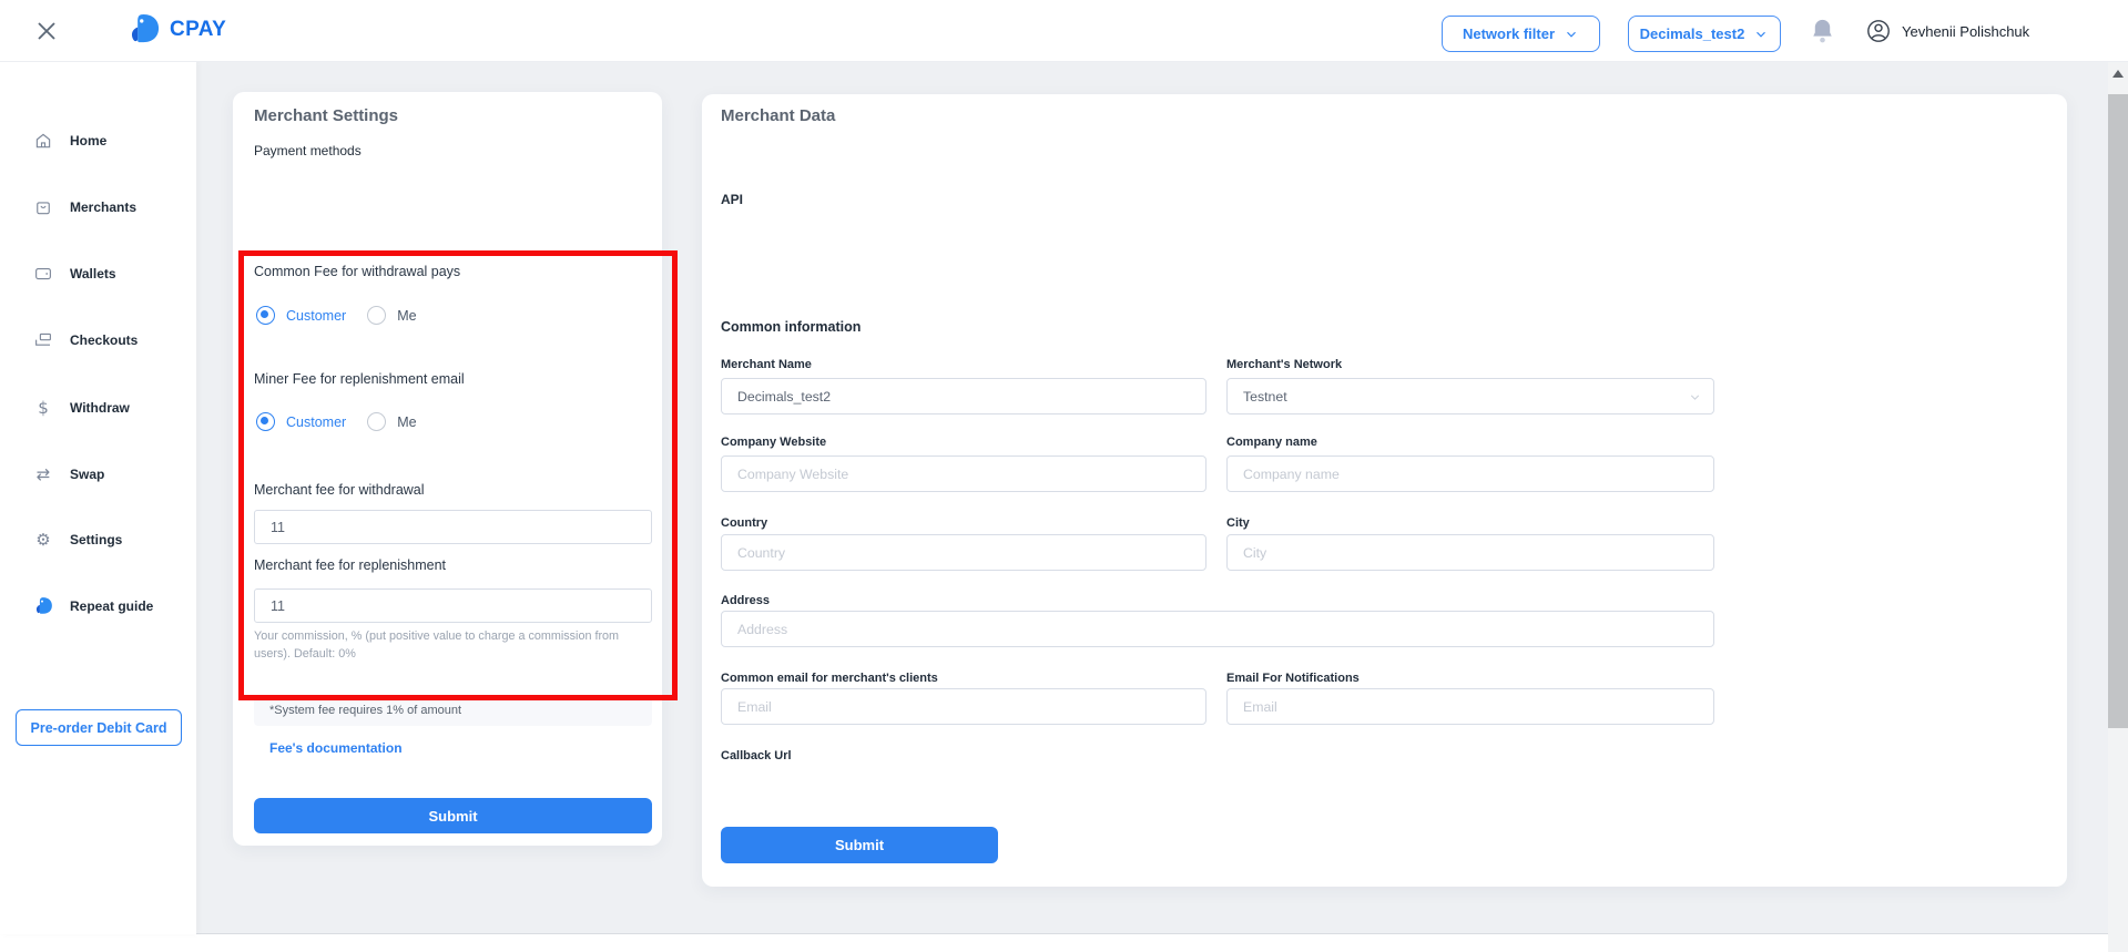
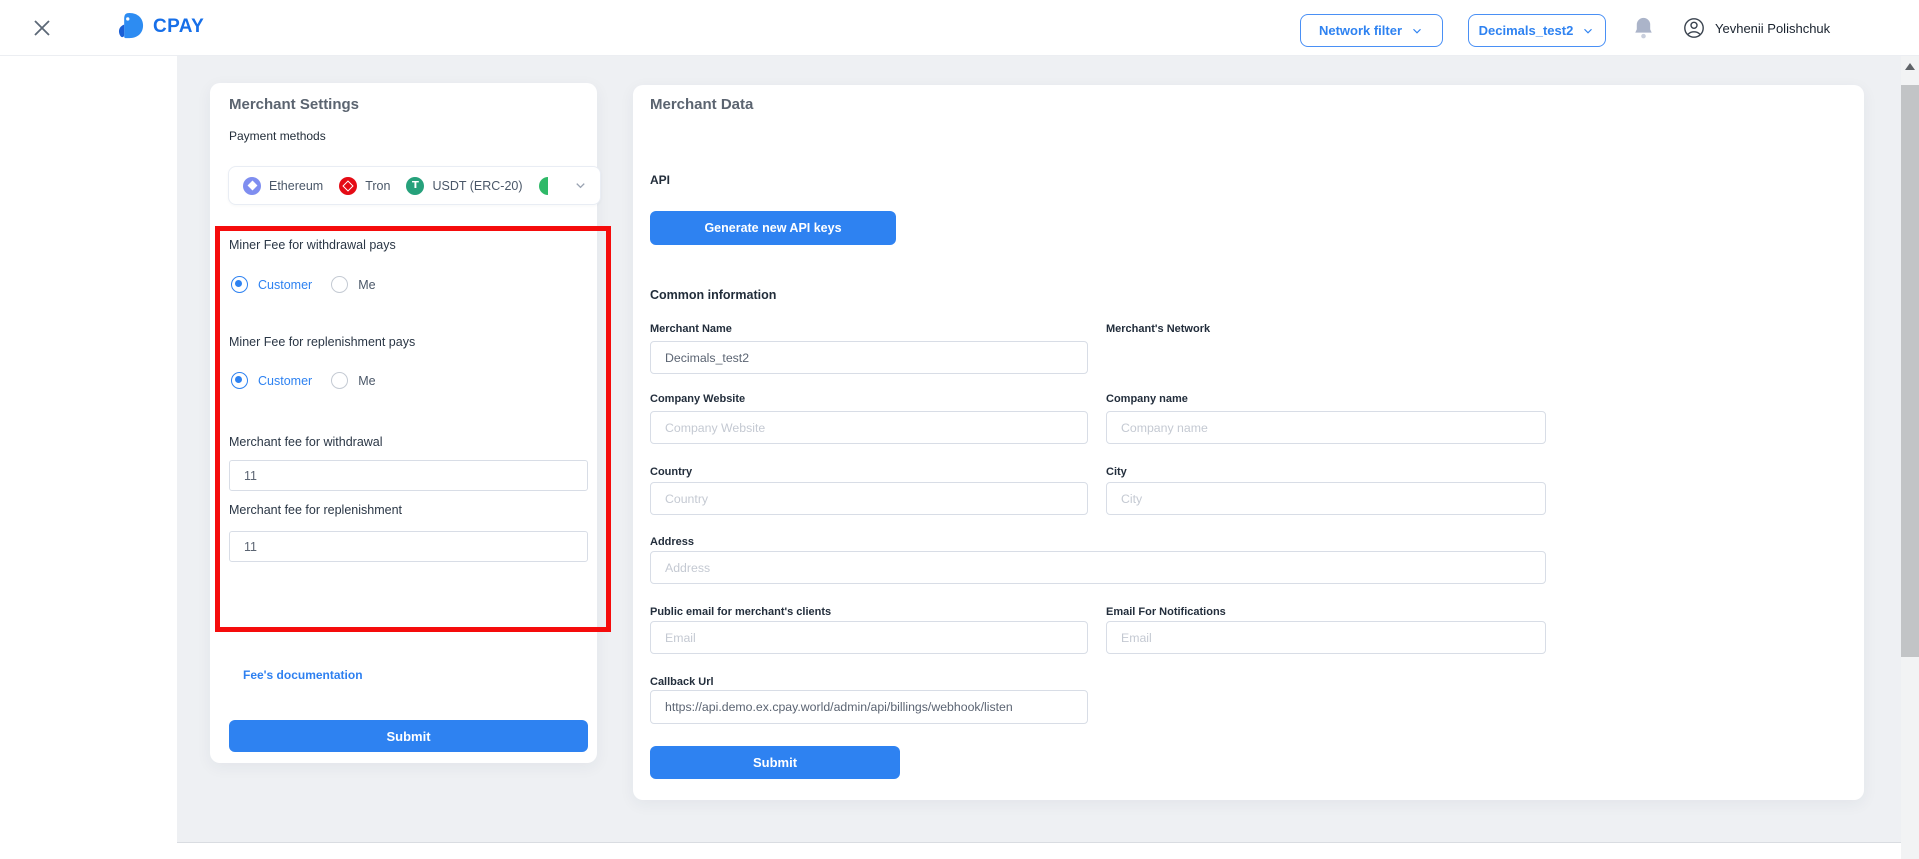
  CPAY
  Network filter
  Decimals_test2
  Yevhenii Polishchuk
- Home
- Merchants
- Wallets
- Checkouts
- $
- Withdraw
- ⇄
- Swap
- ⚙
- Settings
- Repeat guide
- Pre-order Debit Card
  Merchant Settings
  Payment methods
+ Ethereum
+ Tron
+ T
+ USDT (ERC-20)
- Common Fee for withdrawal pays
+ Miner Fee for withdrawal pays
  Customer
  Me
- Miner Fee for replenishment email
+ Miner Fee for replenishment pays
  Customer
  Me
  Merchant fee for withdrawal
  11
  Merchant fee for replenishment
  11
- Your commission, % (put positive value to charge a commission from users). Default: 0%
- *System fee requires 1% of amount
  Fee's documentation
  Submit
  Merchant Data
  API
+ Generate new API keys
  Common information
  Merchant Name
  Decimals_test2
  Merchant's Network
- Testnet
  Company Website
  Company Website
  Company name
  Company name
  Country
  Country
  City
  City
  Address
  Address
- Common email for merchant's clients
+ Public email for merchant's clients
  Email
  Email For Notifications
  Email
  Callback Url
+ https://api.demo.ex.cpay.world/admin/api/billings/webhook/listen
  Submit
